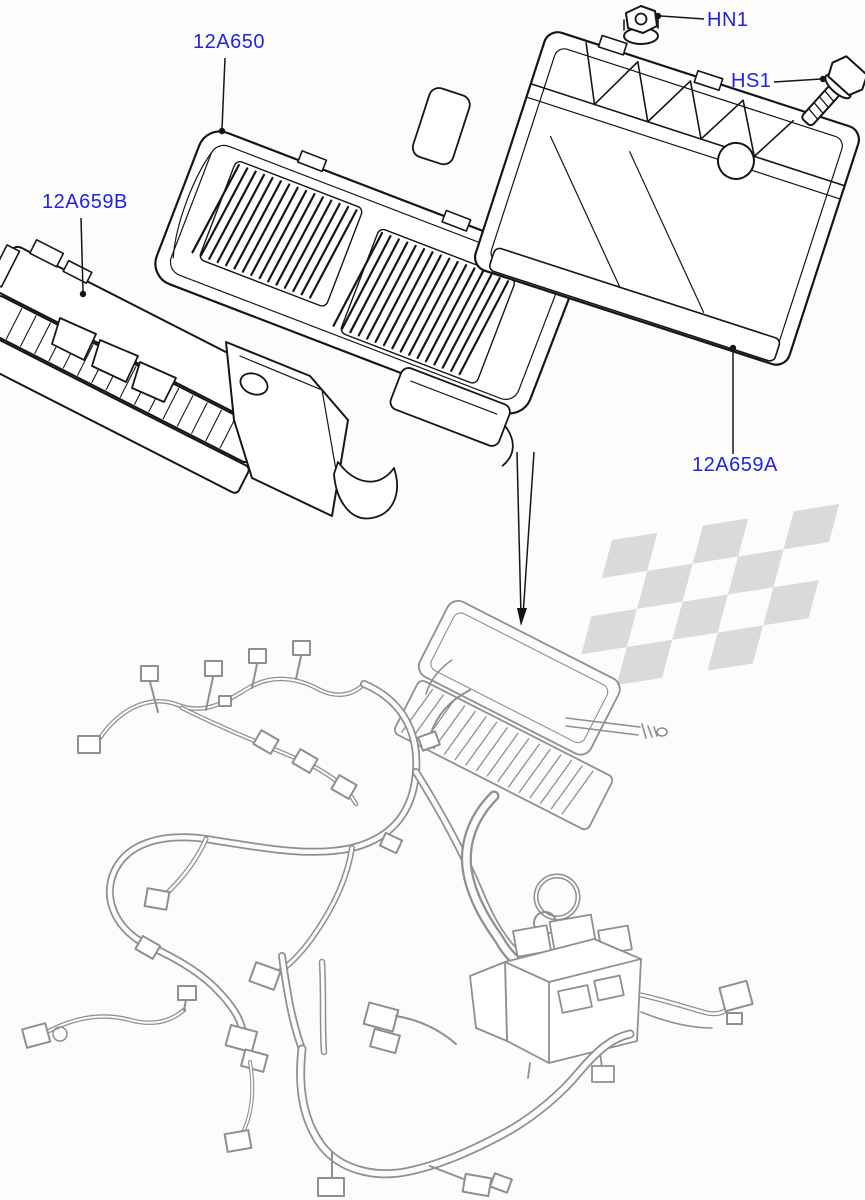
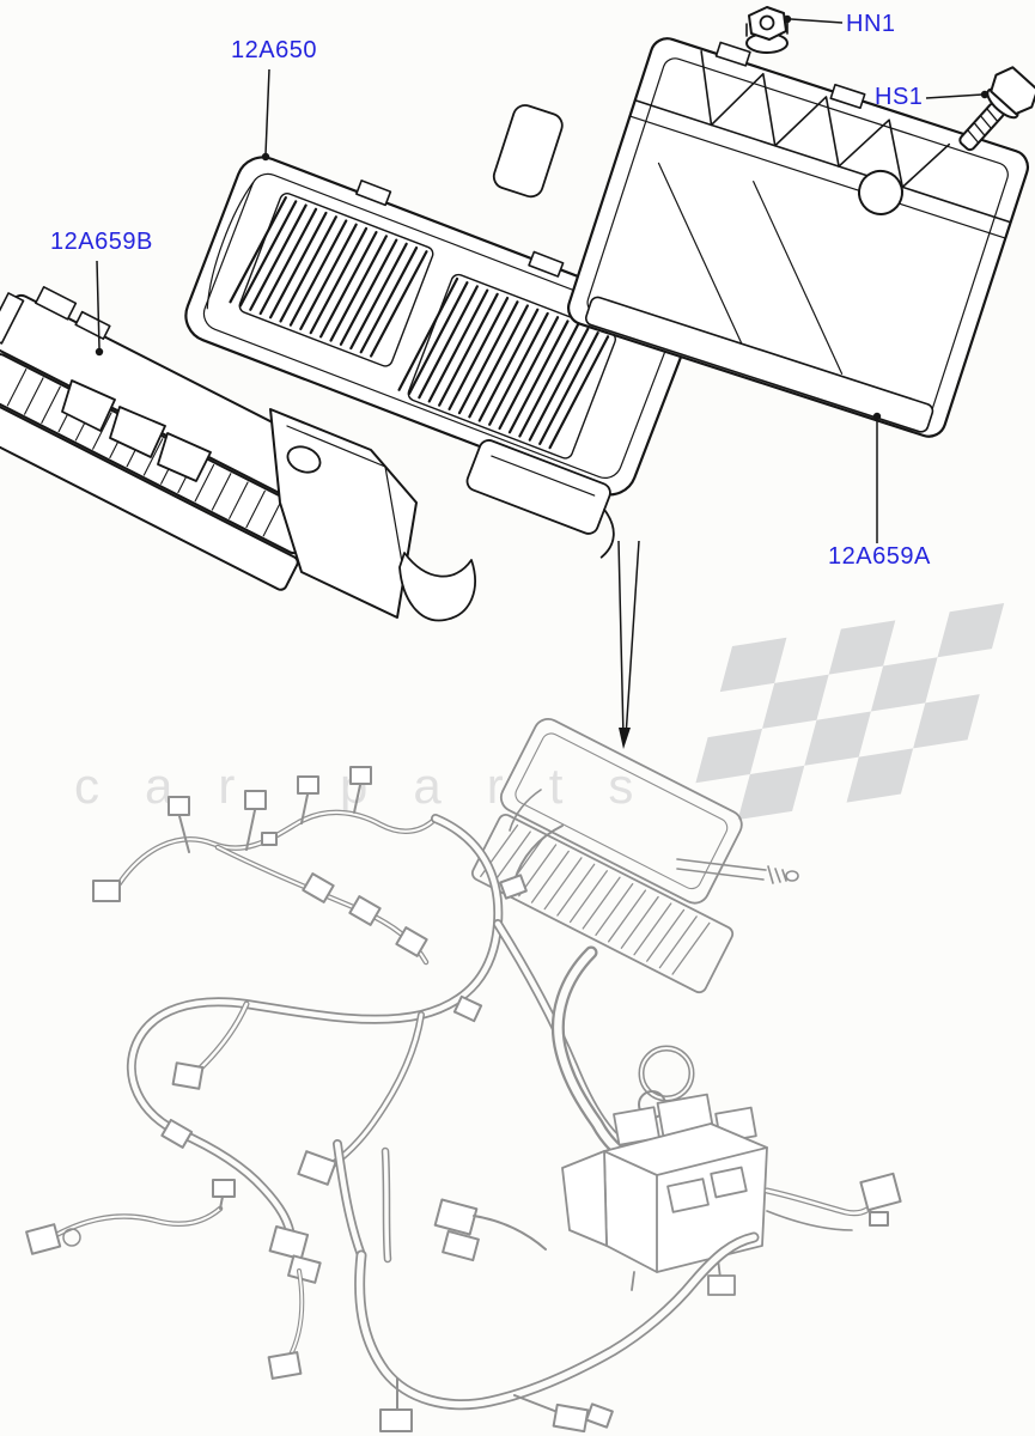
+ car parts
  12A650
  12A659B
  HN1
  HS1
  12A659A
